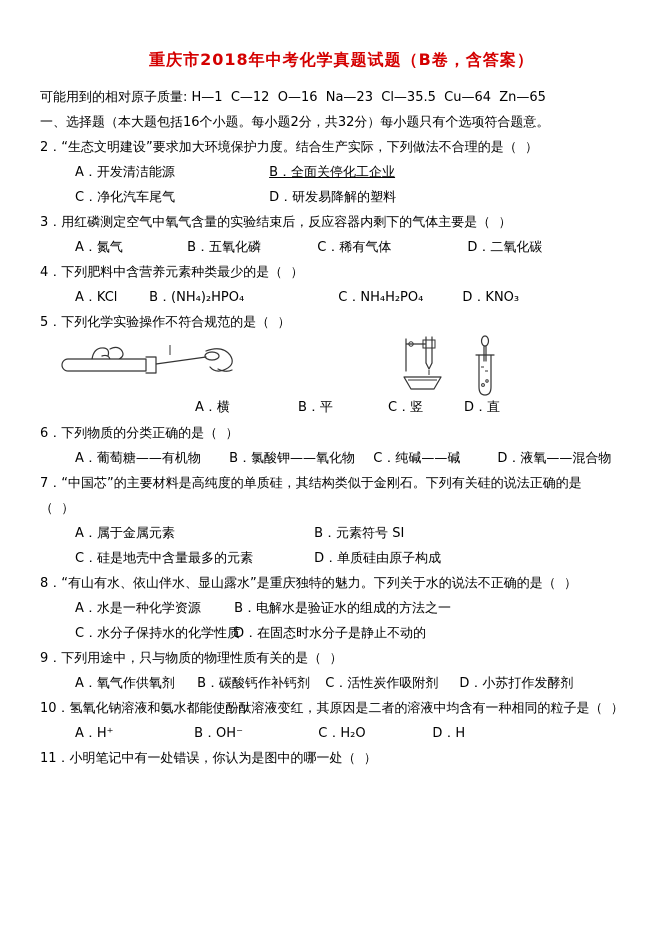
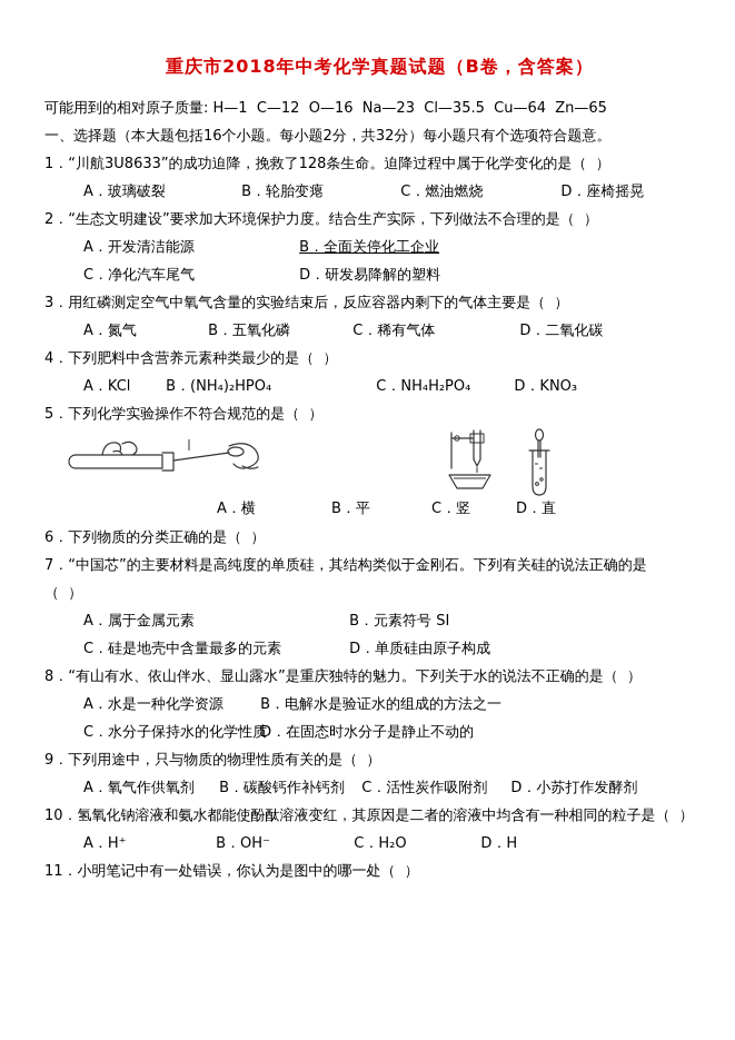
  重庆市2018年中考化学真题试题（B卷，含答案）
  可能用到的相对原子质量: H—1 C—12 O—16 Na—23 Cl—35.5 Cu—64 Zn—65
  一、选择题（本大题包括16个小题。每小题2分，共32分）每小题只有个选项符合题意。
+ 1．“川航3U8633”的成功迫降，挽救了128条生命。迫降过程中属于化学变化的是（ ）
+ A．玻璃破裂 B．轮胎变瘪 C．燃油燃烧 D．座椅摇晃
  2．“生态文明建设”要求加大环境保护力度。结合生产实际，下列做法不合理的是（ ）
  A．开发清洁能源 B．全面关停化工企业
  C．净化汽车尾气 D．研发易降解的塑料
  3．用红磷测定空气中氧气含量的实验结束后，反应容器内剩下的气体主要是（ ）
  A．氮气 B．五氧化磷 C．稀有气体 D．二氧化碳
  4．下列肥料中含营养元素种类最少的是（ ）
  A．KCl B．(NH₄)₂HPO₄ C．NH₄H₂PO₄ D．KNO₃
  5．下列化学实验操作不符合规范的是（ ）
  A．横
  B．平
  C．竖
  D．直
  6．下列物质的分类正确的是（ ）
- A．葡萄糖——有机物 B．氯酸钾——氧化物 C．纯碱——碱 D．液氧——混合物
  7．“中国芯”的主要材料是高纯度的单质硅，其结构类似于金刚石。下列有关硅的说法正确的是
  （ ）
  A．属于金属元素 B．元素符号 SI
  C．硅是地壳中含量最多的元素 D．单质硅由原子构成
  8．“有山有水、依山伴水、显山露水”是重庆独特的魅力。下列关于水的说法不正确的是（ ）
  A．水是一种化学资源 B．电解水是验证水的组成的方法之一
  C．水分子保持水的化学性 D．在固态时水分子是静止不动的
  9．下列用途中，只与物质的物理性质有关的是（ ）
  A．氧气作供氧剂 B．碳酸钙作补钙剂 C．活性炭作吸附剂 D．小苏打作发酵剂
  10．氢氧化钠溶液和氨水都能使酚酞溶液变红，其原因是二者的溶液中均含有一种相同的粒子是（ ）
  A．H⁺ B．OH⁻ C．H₂O D．H
  11．小明笔记中有一处错误，你认为是图中的哪一处（ ）
